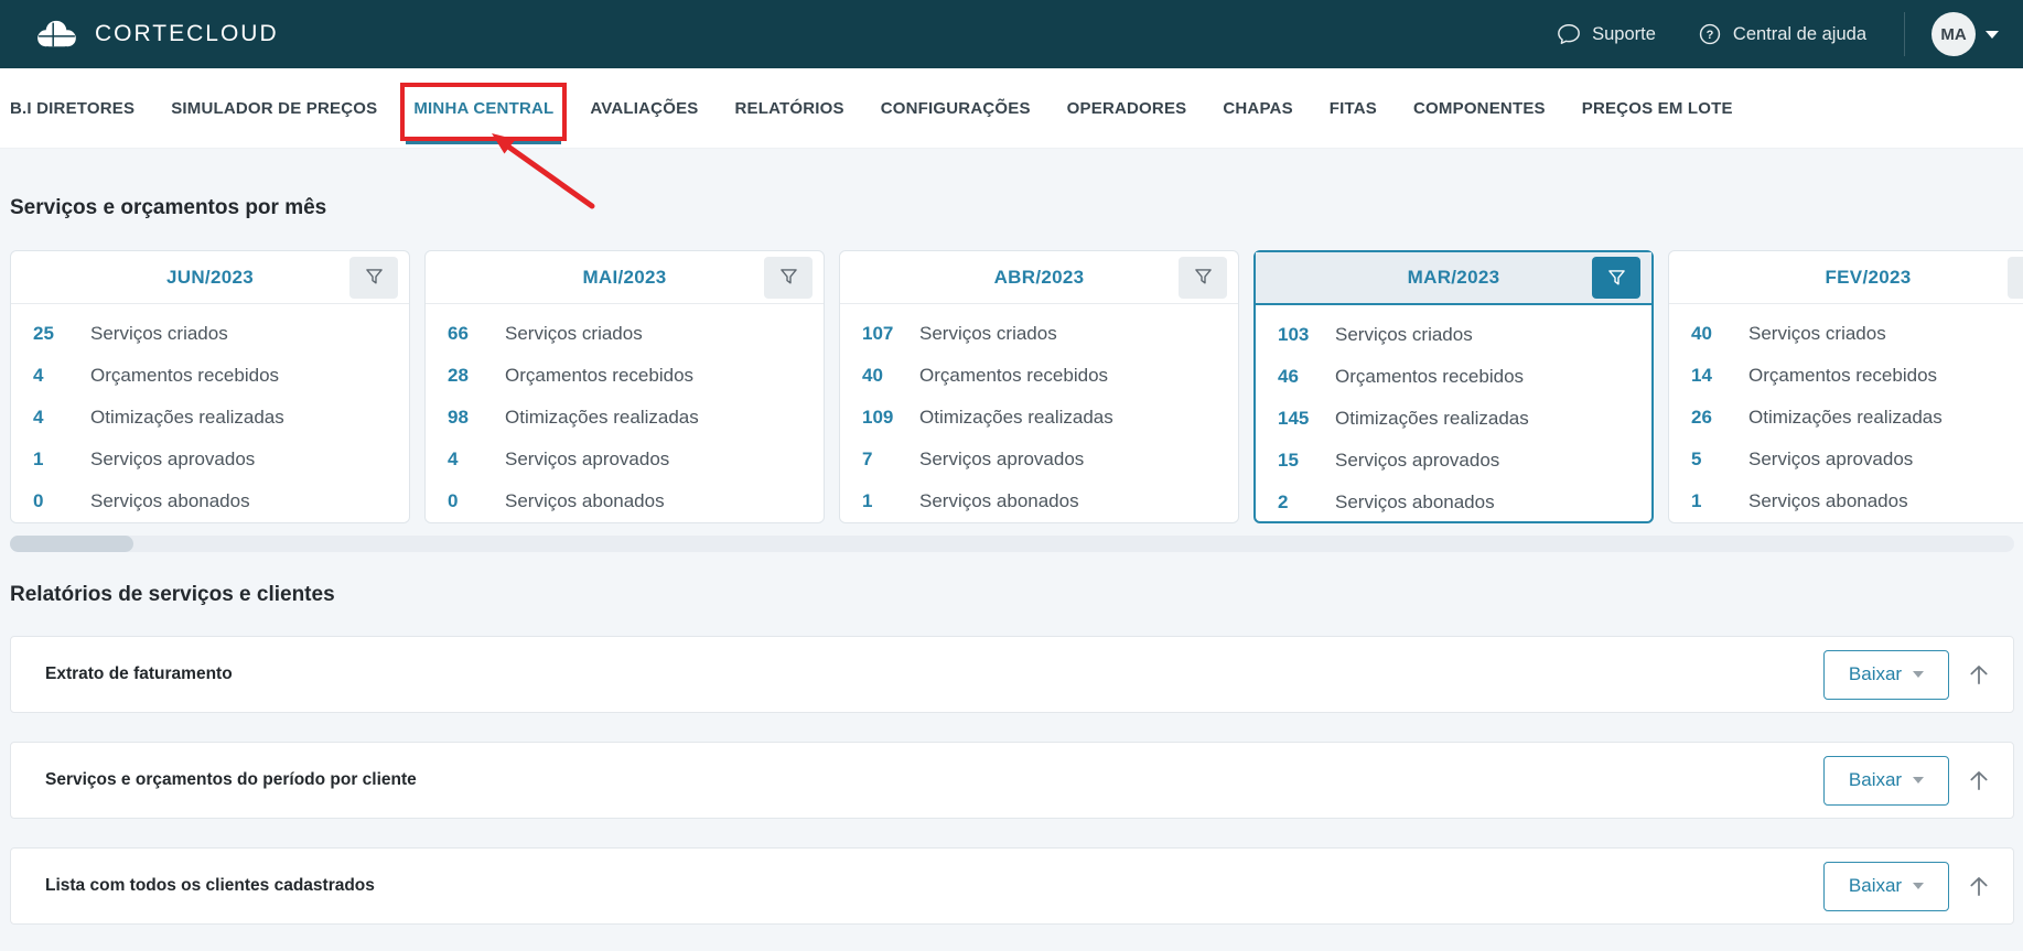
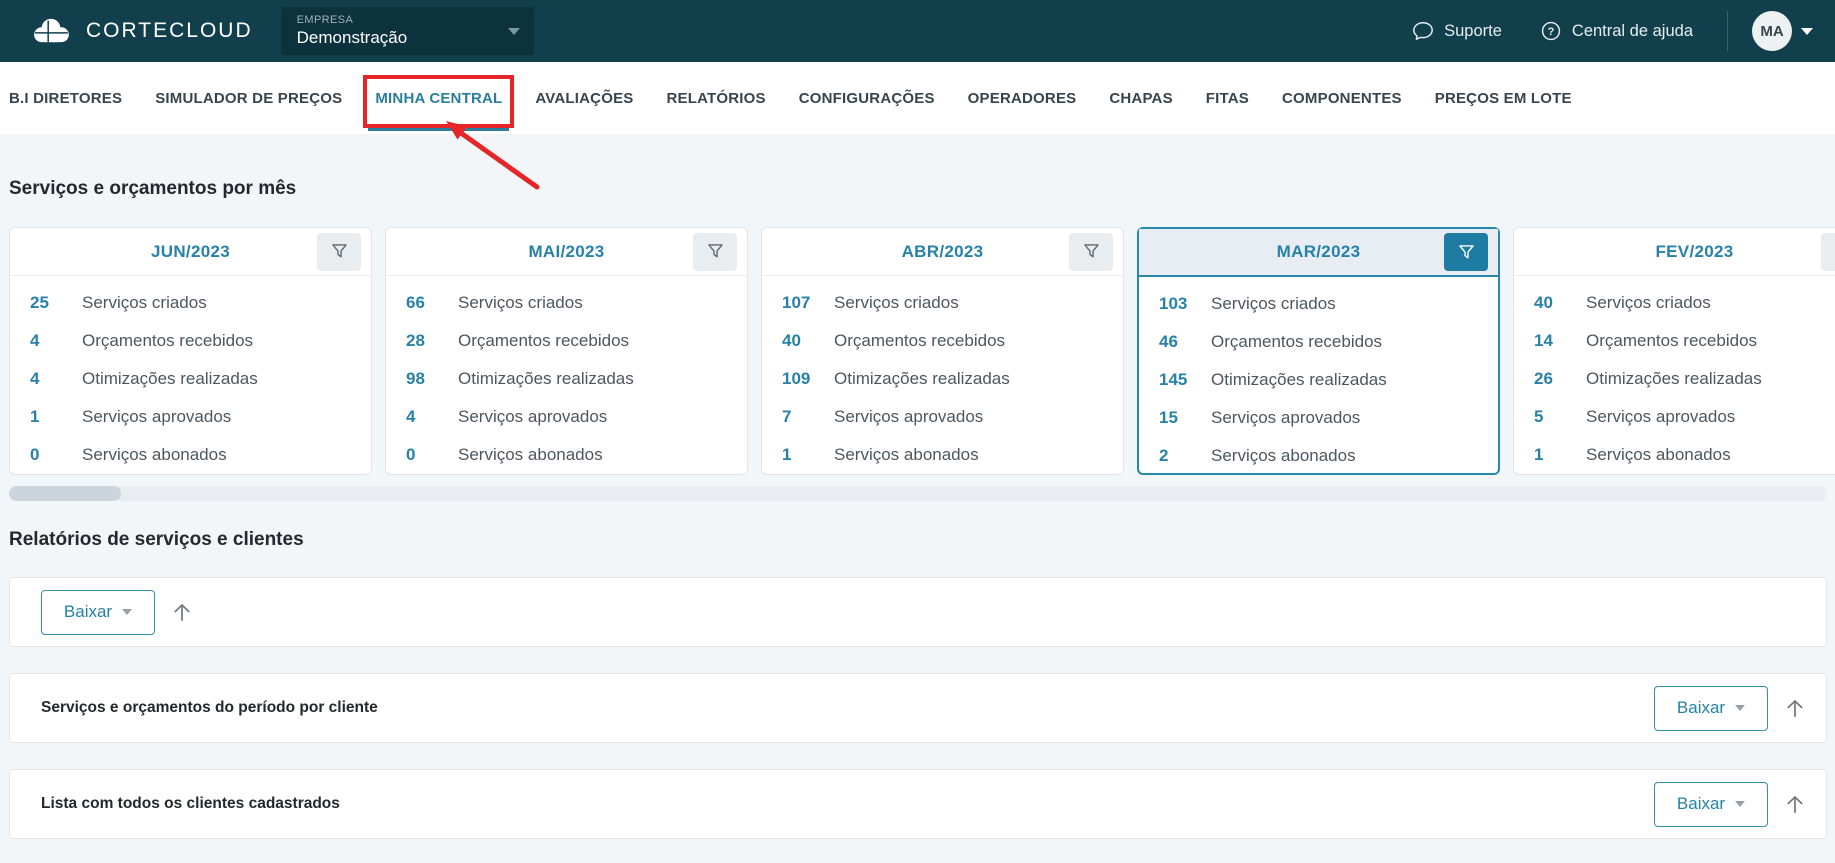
  CORTECLOUD
+ EMPRESA
+ Demonstração
  Suporte
  ?
  Central de ajuda
  MA
  B.I DIRETORES
  SIMULADOR DE PREÇOS
  MINHA CENTRAL
  AVALIAÇÕES
  RELATÓRIOS
  CONFIGURAÇÕES
  OPERADORES
  CHAPAS
  FITAS
  COMPONENTES
  PREÇOS EM LOTE
  Serviços e orçamentos por mês
  JUN/2023
  25
  Serviços criados
  4
  Orçamentos recebidos
  4
  Otimizações realizadas
  1
  Serviços aprovados
  0
  Serviços abonados
  MAI/2023
  66
  Serviços criados
  28
  Orçamentos recebidos
  98
  Otimizações realizadas
  4
  Serviços aprovados
  0
  Serviços abonados
  ABR/2023
  107
  Serviços criados
  40
  Orçamentos recebidos
  109
  Otimizações realizadas
  7
  Serviços aprovados
  1
  Serviços abonados
  MAR/2023
  103
  Serviços criados
  46
  Orçamentos recebidos
  145
  Otimizações realizadas
  15
  Serviços aprovados
  2
  Serviços abonados
  FEV/2023
  40
  Serviços criados
  14
  Orçamentos recebidos
  26
  Otimizações realizadas
  5
  Serviços aprovados
  1
  Serviços abonados
  Relatórios de serviços e clientes
- Extrato de faturamento
  Baixar
  Serviços e orçamentos do período por cliente
  Baixar
  Lista com todos os clientes cadastrados
  Baixar
